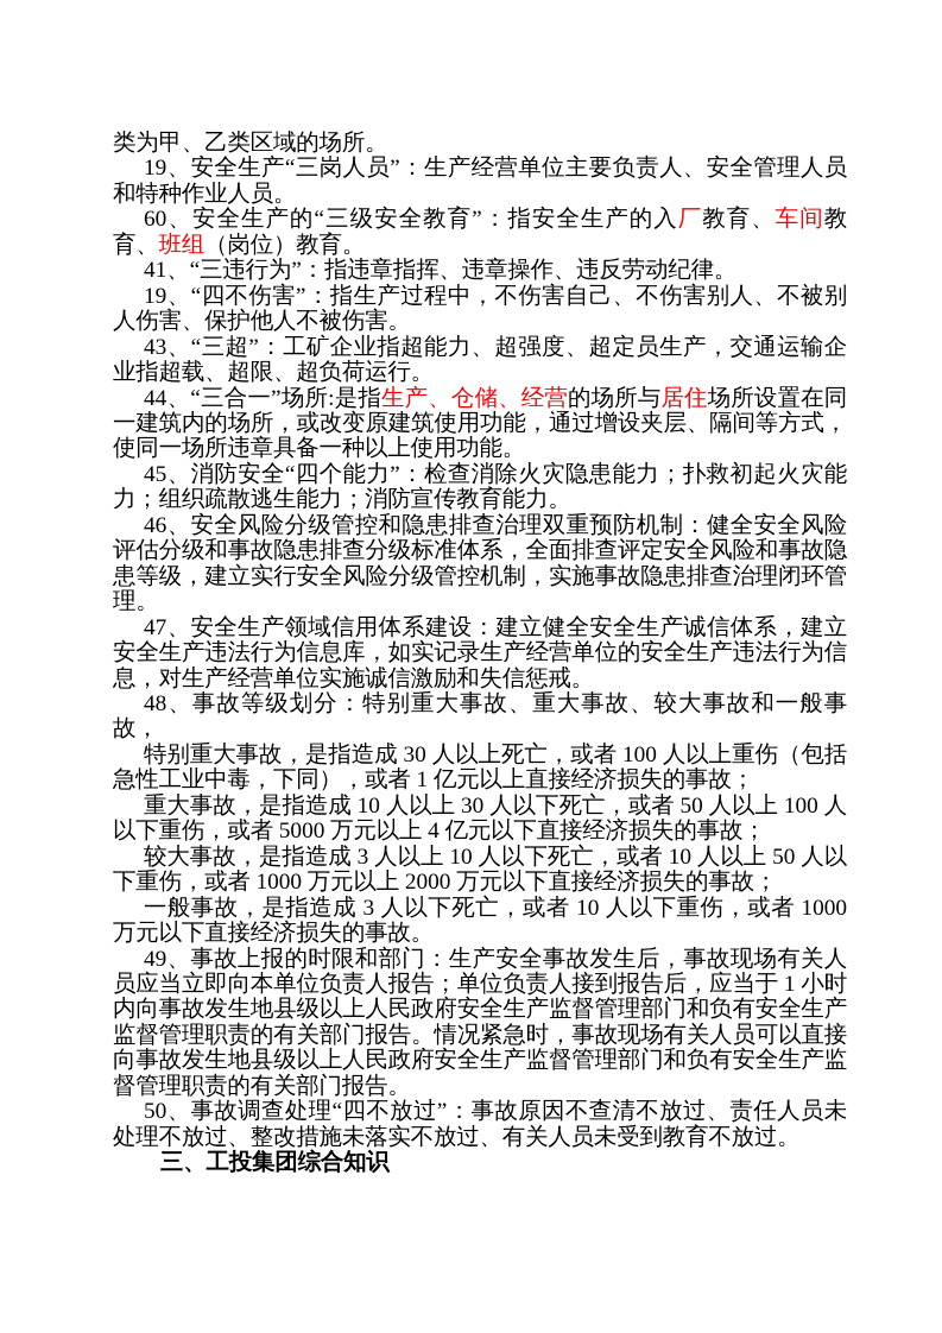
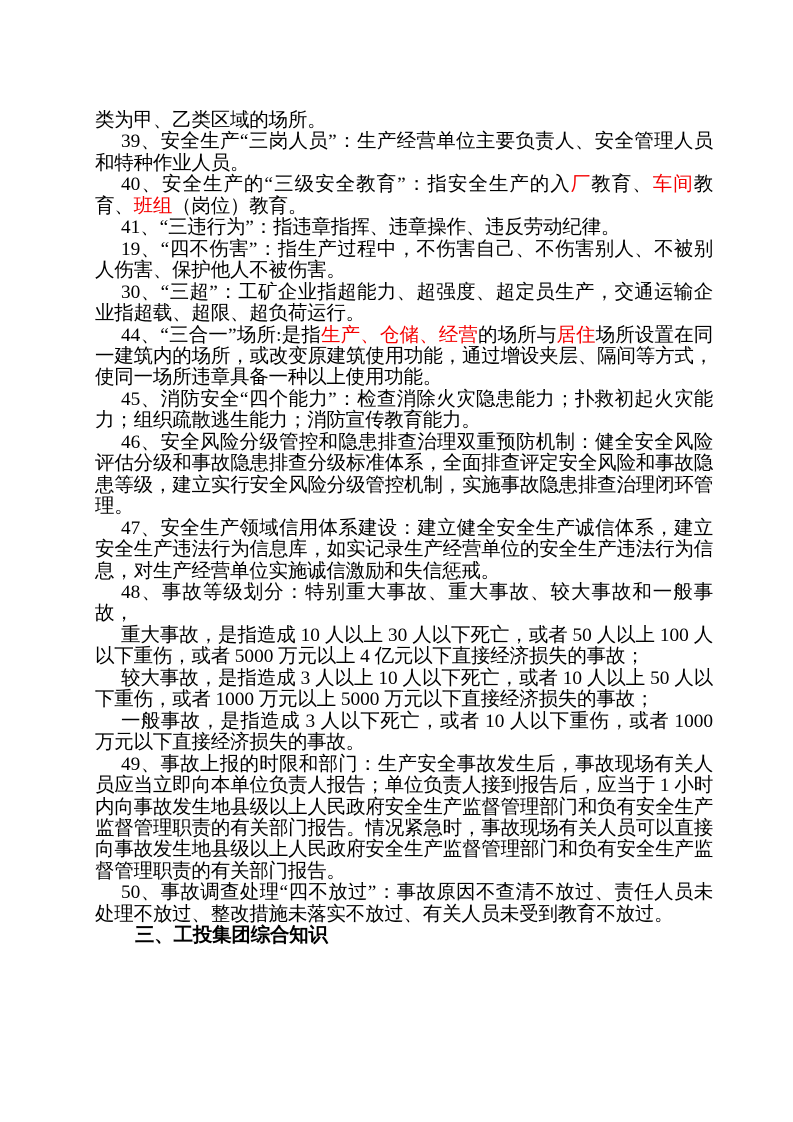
  类为甲、乙类区域的场所。
- 19、安全生产“三岗人员”：生产经营单位主要负责人、安全管理人员和特种作业人员。
+ 39、安全生产“三岗人员”：生产经营单位主要负责人、安全管理人员和特种作业人员。
- 60、安全生产的“三级安全教育”：指安全生产的入厂教育、车间教育、班组（岗位）教育。
+ 40、安全生产的“三级安全教育”：指安全生产的入厂教育、车间教育、班组（岗位）教育。
  41、“三违行为”：指违章指挥、违章操作、违反劳动纪律。
  19、“四不伤害”：指生产过程中，不伤害自己、不伤害别人、不被别人伤害、保护他人不被伤害。
- 43、“三超”：工矿企业指超能力、超强度、超定员生产，交通运输企业指超载、超限、超负荷运行。
+ 30、“三超”：工矿企业指超能力、超强度、超定员生产，交通运输企业指超载、超限、超负荷运行。
  44、“三合一”场所:是指生产、仓储、经营的场所与居住场所设置在同一建筑内的场所，或改变原建筑使用功能，通过增设夹层、隔间等方式，使同一场所违章具备一种以上使用功能。
  45、消防安全“四个能力”：检查消除火灾隐患能力；扑救初起火灾能力；组织疏散逃生能力；消防宣传教育能力。
  46、安全风险分级管控和隐患排查治理双重预防机制：健全安全风险评估分级和事故隐患排查分级标准体系，全面排查评定安全风险和事故隐患等级，建立实行安全风险分级管控机制，实施事故隐患排查治理闭环管理。
  47、安全生产领域信用体系建设：建立健全安全生产诚信体系，建立安全生产违法行为信息库，如实记录生产经营单位的安全生产违法行为信息，对生产经营单位实施诚信激励和失信惩戒。
  48、事故等级划分：特别重大事故、重大事故、较大事故和一般事故，
- 特别重大事故，是指造成 30 人以上死亡，或者 100 人以上重伤（包括急性工业中毒，下同），或者 1 亿元以上直接经济损失的事故；
  重大事故，是指造成 10 人以上 30 人以下死亡，或者 50 人以上 100 人以下重伤，或者 5000 万元以上 4 亿元以下直接经济损失的事故；
- 较大事故，是指造成 3 人以上 10 人以下死亡，或者 10 人以上 50 人以下重伤，或者 1000 万元以上 2000 万元以下直接经济损失的事故；
+ 较大事故，是指造成 3 人以上 10 人以下死亡，或者 10 人以上 50 人以下重伤，或者 1000 万元以上 5000 万元以下直接经济损失的事故；
  一般事故，是指造成 3 人以下死亡，或者 10 人以下重伤，或者 1000 万元以下直接经济损失的事故。
  49、事故上报的时限和部门：生产安全事故发生后，事故现场有关人员应当立即向本单位负责人报告；单位负责人接到报告后，应当于 1 小时内向事故发生地县级以上人民政府安全生产监督管理部门和负有安全生产监督管理职责的有关部门报告。情况紧急时，事故现场有关人员可以直接向事故发生地县级以上人民政府安全生产监督管理部门和负有安全生产监督管理职责的有关部门报告。
  50、事故调查处理“四不放过”：事故原因不查清不放过、责任人员未处理不放过、整改措施未落实不放过、有关人员未受到教育不放过。
  三、工投集团综合知识
